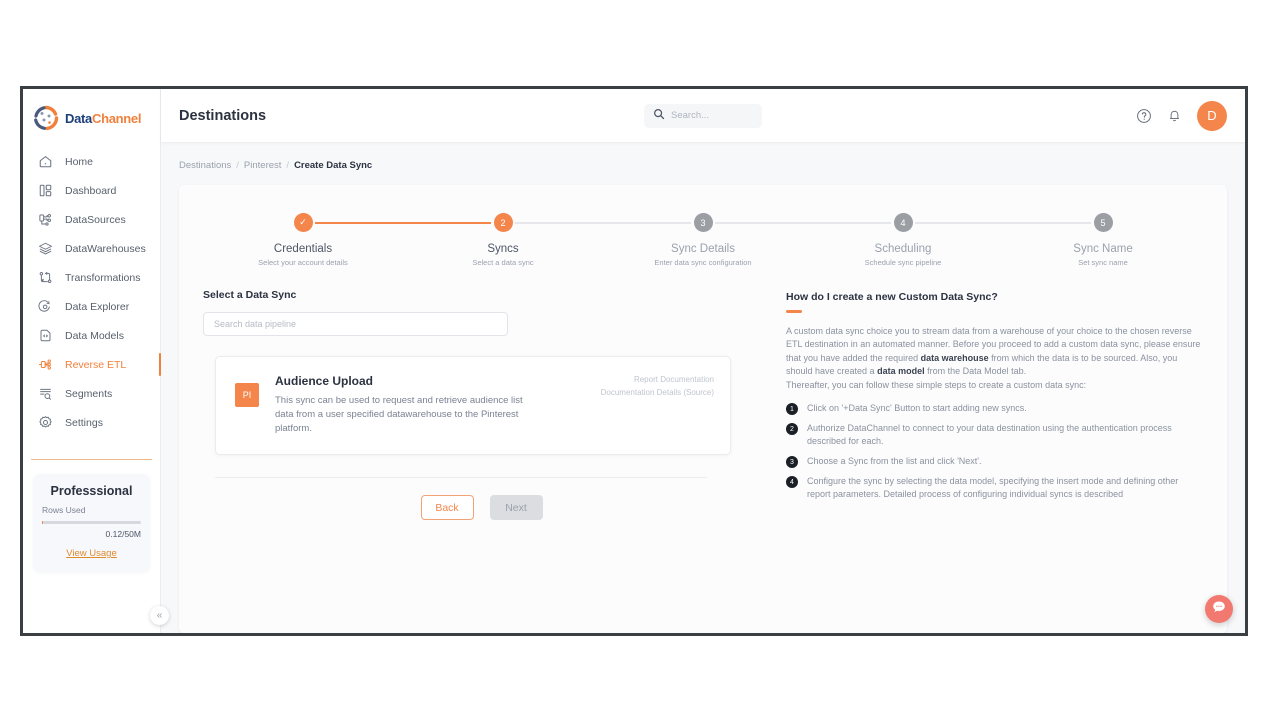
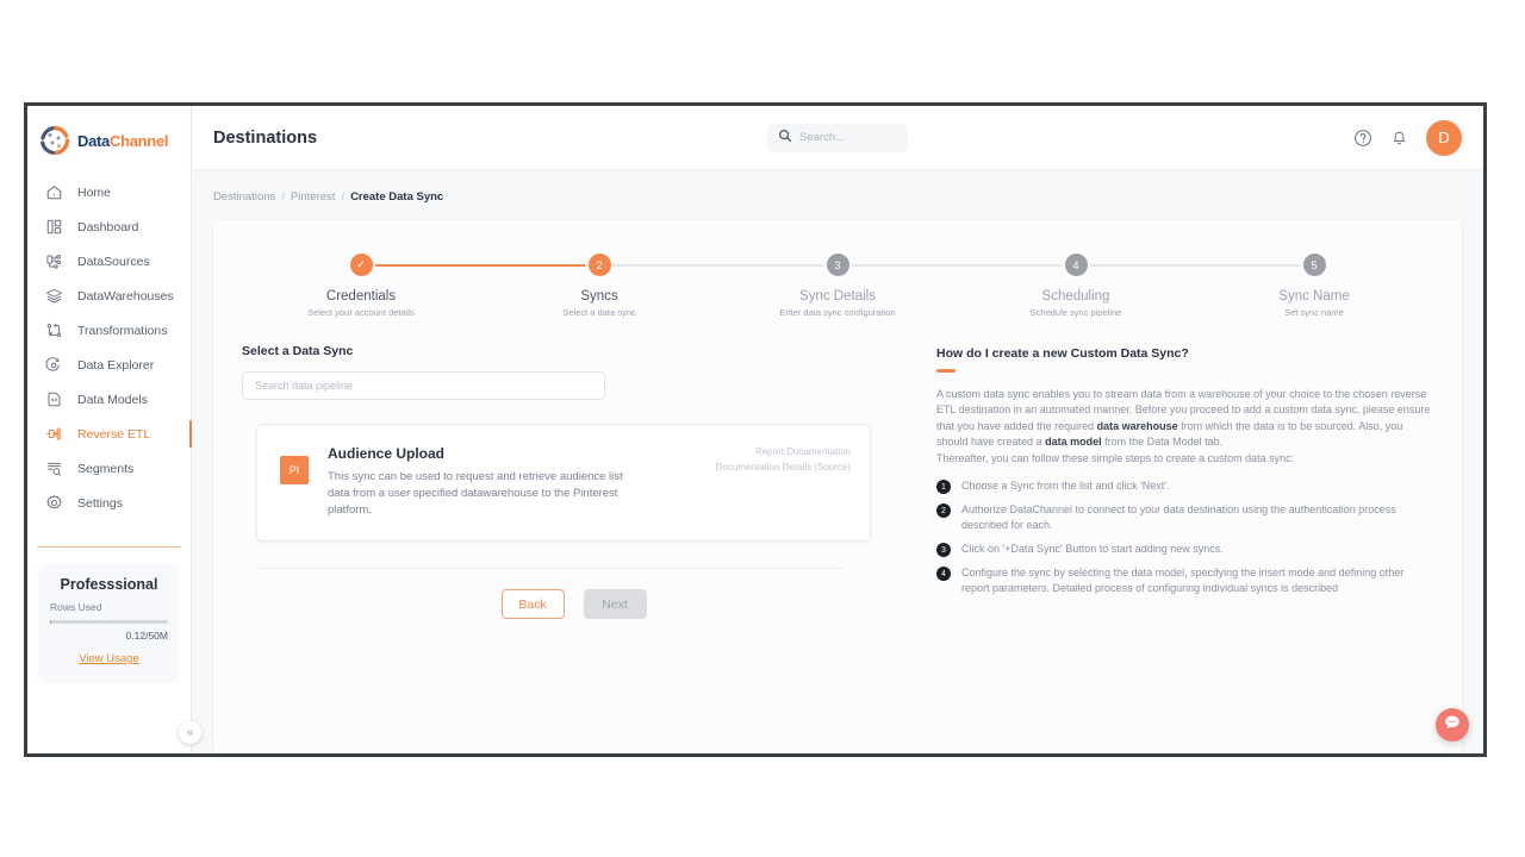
  DataChannel
  Home
  Dashboard
  DataSources
  DataWarehouses
  Transformations
  Data Explorer
  Data Models
  Reverse ETL
  Segments
  Settings
  Professsional
  Rows Used
  0.12/50M
  View Usage
  «
  Destinations
  Search...
  D
  Destinations
  /
  Pinterest
  /
  Create Data Sync
  ✓
  Credentials
  Select your account details
  2
  Syncs
  Select a data sync
  3
  Sync Details
  Enter data sync configuration
  4
  Scheduling
  Schedule sync pipeline
  5
  Sync Name
  Set sync name
  Select a Data Sync
  Search data pipeline
  PI
  Audience Upload
  This sync can be used to request and retrieve audience list data from a user specified datawarehouse to the Pinterest platform.
  Report Documentation
  Documentation Details (Source)
  Back
  Next
  How do I create a new Custom Data Sync?
- A custom data sync choice you to stream data from a warehouse of your choice to the chosen reverse ETL destination in an automated manner. Before you proceed to add a custom data sync, please ensure that you have added the required data warehouse from which the data is to be sourced. Also, you should have created a data model from the Data Model tab.
+ A custom data sync enables you to stream data from a warehouse of your choice to the chosen reverse ETL destination in an automated manner. Before you proceed to add a custom data sync, please ensure that you have added the required data warehouse from which the data is to be sourced. Also, you should have created a data model from the Data Model tab.
  Thereafter, you can follow these simple steps to create a custom data sync:
- Click on '+Data Sync' Button to start adding new syncs.
+ Choose a Sync from the list and click 'Next'.
  Authorize DataChannel to connect to your data destination using the authentication process described for each.
- Choose a Sync from the list and click 'Next'.
+ Click on '+Data Sync' Button to start adding new syncs.
  Configure the sync by selecting the data model, specifying the insert mode and defining other report parameters. Detailed process of configuring individual syncs is described
